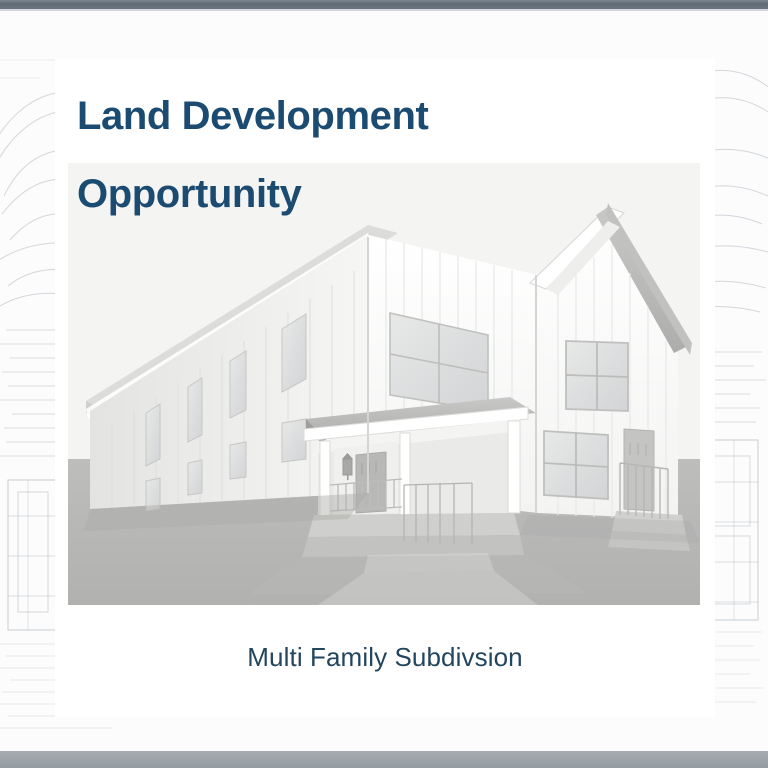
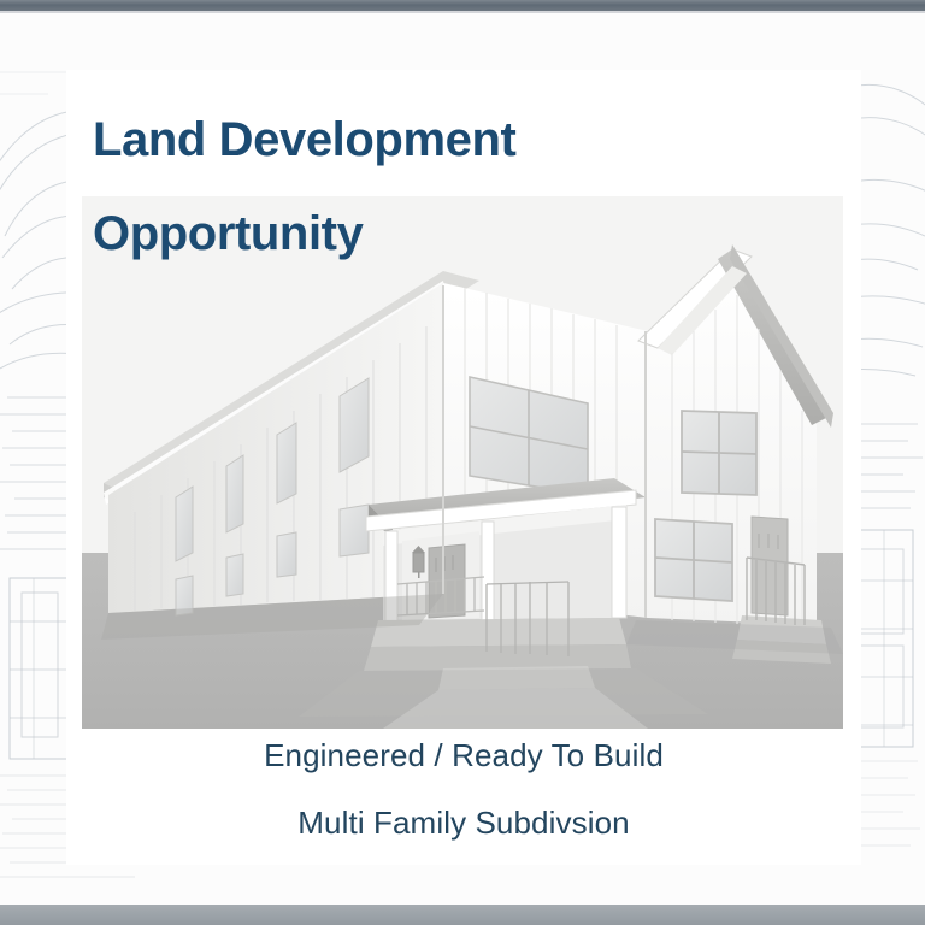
  Land Development
  Opportunity
+ Engineered / Ready To Build
  Multi Family Subdivsion
